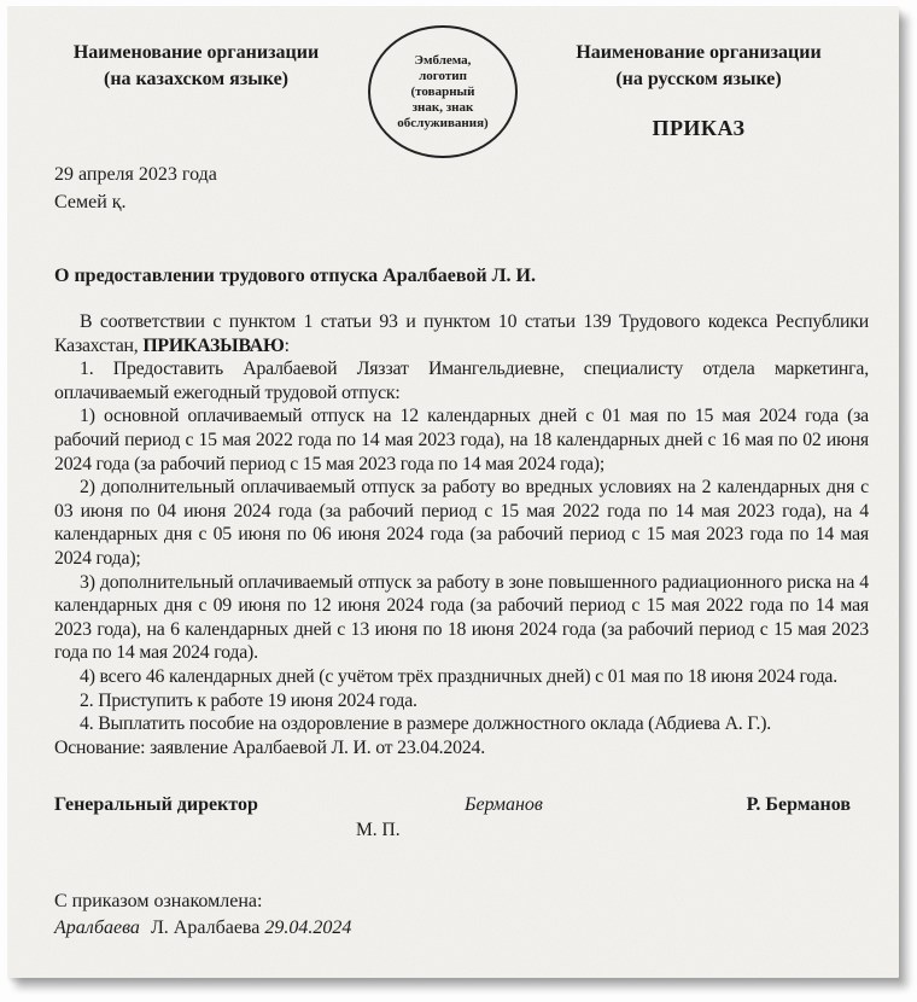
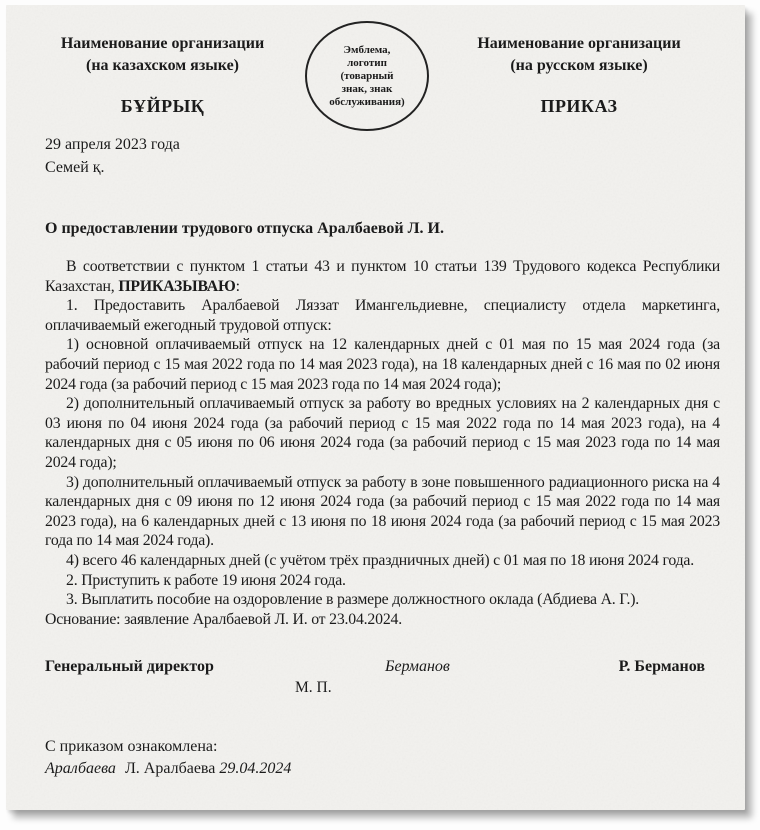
  Наименование организации
  (на казахском языке)
+ БҰЙРЫҚ
  Эмблема,
  логотип
  (товарный
  знак, знак
  обслуживания)
  Наименование организации
  (на русском языке)
  ПРИКАЗ
  29 апреля 2023 года
  Семей қ.
  О предоставлении трудового отпуска Аралбаевой Л. И.
- В соответствии с пунктом 1 статьи 93 и пунктом 10 статьи 139 Трудового кодекса Республики Казахстан, ПРИКАЗЫВАЮ:
+ В соответствии с пунктом 1 статьи 43 и пунктом 10 статьи 139 Трудового кодекса Республики Казахстан, ПРИКАЗЫВАЮ:
  1. Предоставить Аралбаевой Ляззат Имангельдиевне, специалисту отдела маркетинга, оплачиваемый ежегодный трудовой отпуск:
  1) основной оплачиваемый отпуск на 12 календарных дней с 01 мая по 15 мая 2024 года (за рабочий период с 15 мая 2022 года по 14 мая 2023 года), на 18 календарных дней с 16 мая по 02 июня 2024 года (за рабочий период с 15 мая 2023 года по 14 мая 2024 года);
  2) дополнительный оплачиваемый отпуск за работу во вредных условиях на 2 календарных дня с 03 июня по 04 июня 2024 года (за рабочий период с 15 мая 2022 года по 14 мая 2023 года), на 4 календарных дня с 05 июня по 06 июня 2024 года (за рабочий период с 15 мая 2023 года по 14 мая 2024 года);
  3) дополнительный оплачиваемый отпуск за работу в зоне повышенного радиационного риска на 4 календарных дня с 09 июня по 12 июня 2024 года (за рабочий период с 15 мая 2022 года по 14 мая 2023 года), на 6 календарных дней с 13 июня по 18 июня 2024 года (за рабочий период с 15 мая 2023 года по 14 мая 2024 года).
  4) всего 46 календарных дней (с учётом трёх праздничных дней) с 01 мая по 18 июня 2024 года.
  2. Приступить к работе 19 июня 2024 года.
- 4. Выплатить пособие на оздоровление в размере должностного оклада (Абдиева А. Г.).
+ 3. Выплатить пособие на оздоровление в размере должностного оклада (Абдиева А. Г.).
  Основание: заявление Аралбаевой Л. И. от 23.04.2024.
  Генеральный директор
  Берманов
  Р. Берманов
  М. П.
  С приказом ознакомлена:
  Аралбаева Л. Аралбаева 29.04.2024
